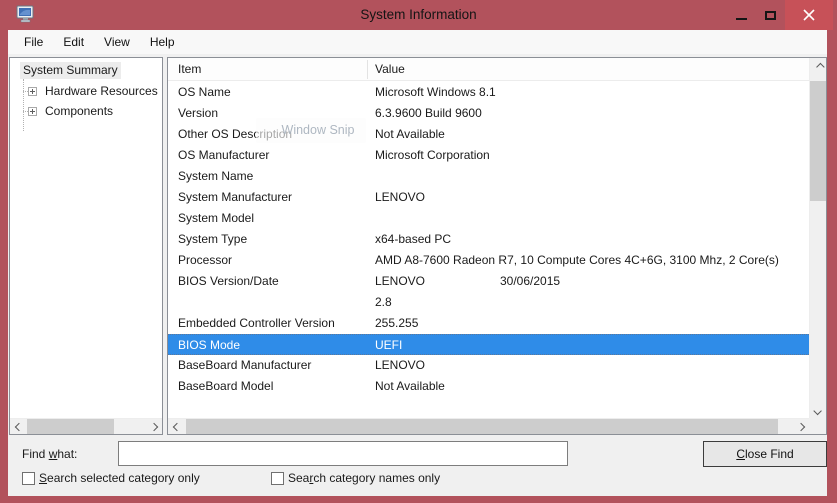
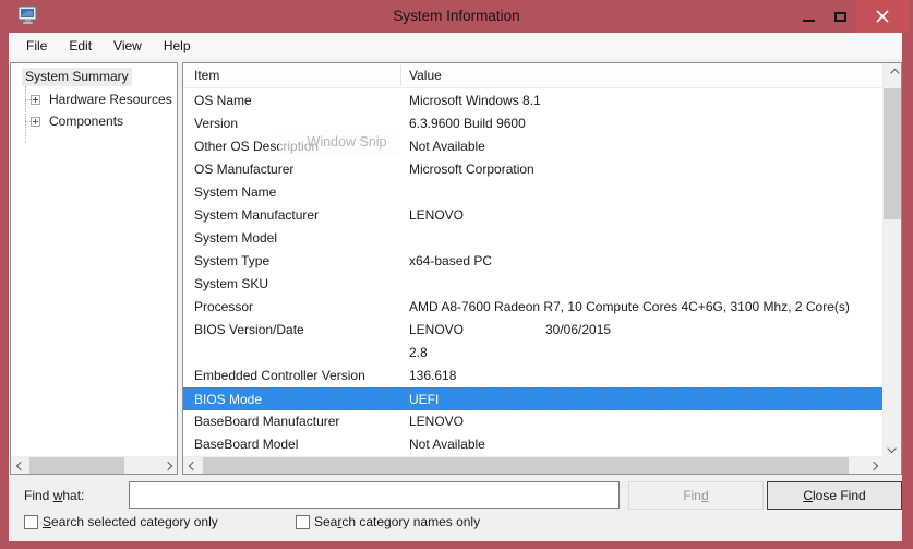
  System Information
  File
  Edit
  View
  Help
  System Summary
  Hardware Resources
  Components
  Item
  Value
  OS Name
  Microsoft Windows 8.1
  Version
  6.3.9600 Build 9600
  Other OS Description
  Not Available
  OS Manufacturer
  Microsoft Corporation
  System Name
  System Manufacturer
  LENOVO
  System Model
  System Type
  x64-based PC
+ System SKU
  Processor
  AMD A8-7600 Radeon R7, 10 Compute Cores 4C+6G, 3100 Mhz, 2 Core(s)
  BIOS Version/Date
  LENOVO
  30/06/2015
  2.8
  Embedded Controller Version
- 255.255
+ 136.618
  BIOS Mode
  UEFI
  BaseBoard Manufacturer
  LENOVO
  BaseBoard Model
  Not Available
  Window Snip
  Find what:
+ Find
  Close Find
  Search selected category only
  Search category names only
